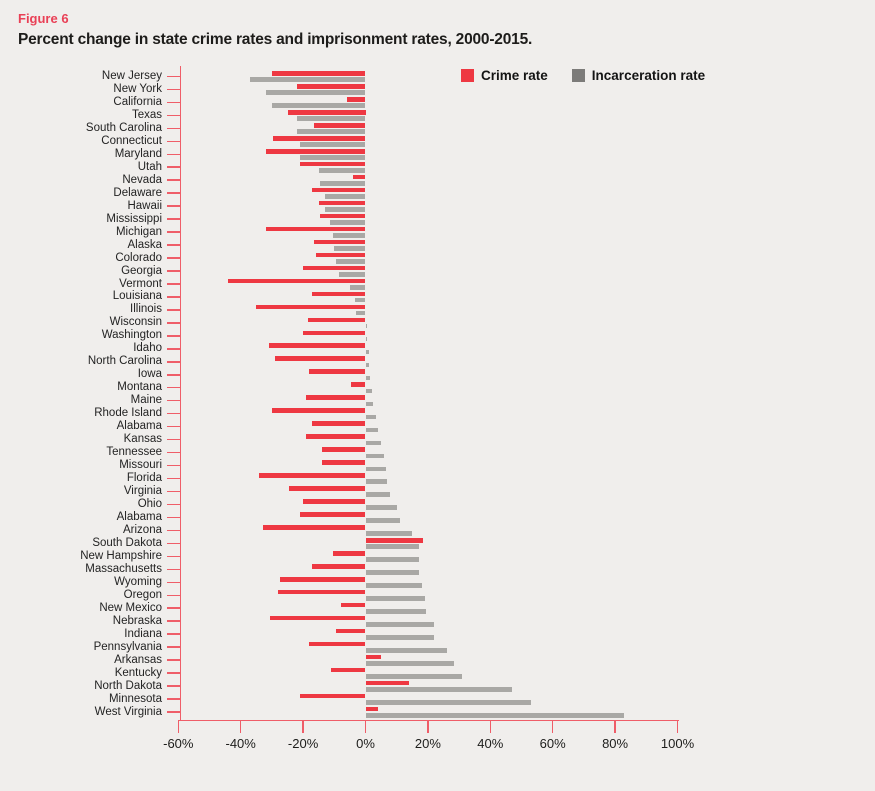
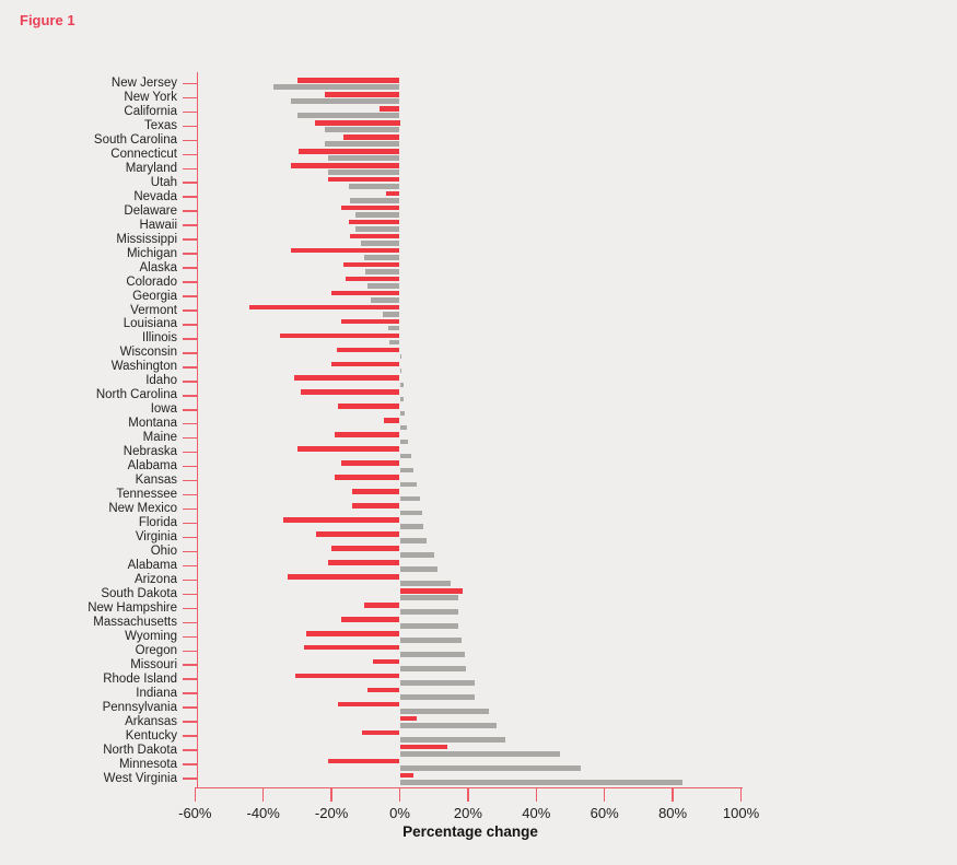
- Figure 6
+ Figure 1
- Percent change in state crime rates and imprisonment rates, 2000-2015.
- Crime rate
- Incarceration rate
  New Jersey
  New York
  California
  Texas
  South Carolina
  Connecticut
  Maryland
  Utah
  Nevada
  Delaware
  Hawaii
  Mississippi
  Michigan
  Alaska
  Colorado
  Georgia
  Vermont
  Louisiana
  Illinois
  Wisconsin
  Washington
  Idaho
  North Carolina
  Iowa
  Montana
  Maine
- Rhode Island
+ Nebraska
  Alabama
  Kansas
  Tennessee
- Missouri
+ New Mexico
  Florida
  Virginia
  Ohio
  Alabama
  Arizona
  South Dakota
  New Hampshire
  Massachusetts
  Wyoming
  Oregon
- New Mexico
+ Missouri
- Nebraska
+ Rhode Island
  Indiana
  Pennsylvania
  Arkansas
  Kentucky
  North Dakota
  Minnesota
  West Virginia
  -60%
  -40%
  -20%
  0%
  20%
  40%
  60%
  80%
  100%
+ Percentage change
